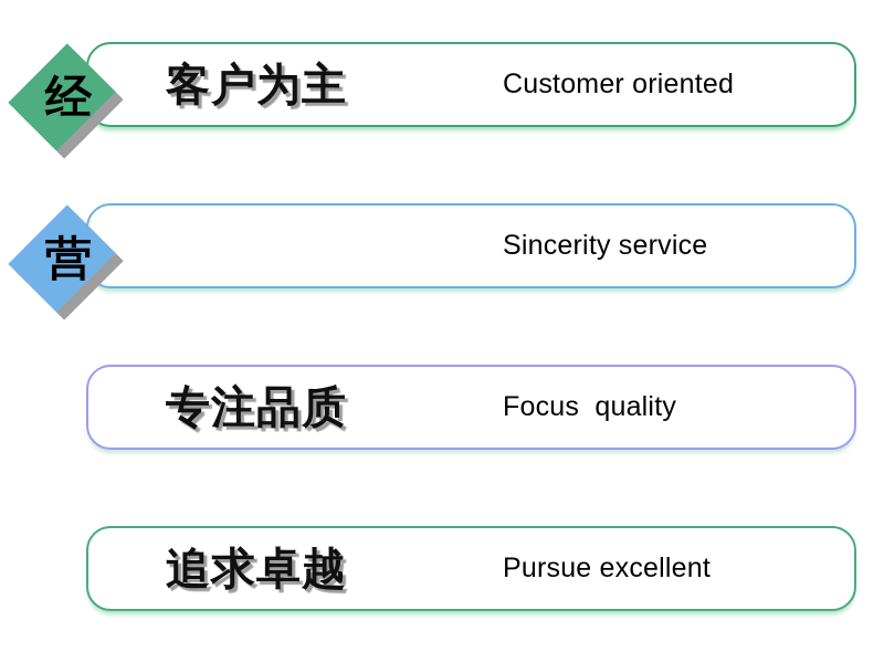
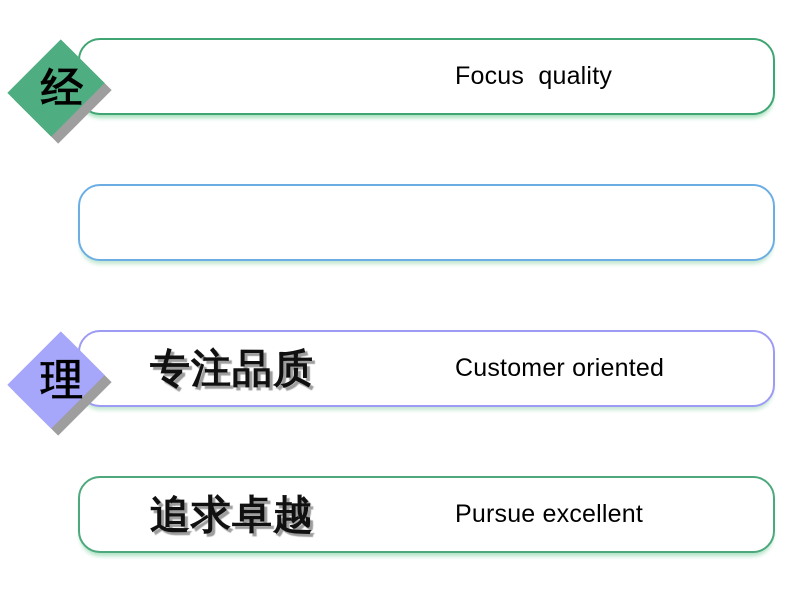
- 客户为主
- Customer oriented
+ Focus quality
  经
- Sincerity service
- 营
  专注品质
- Focus quality
+ Customer oriented
+ 理
  追求卓越
  Pursue excellent
